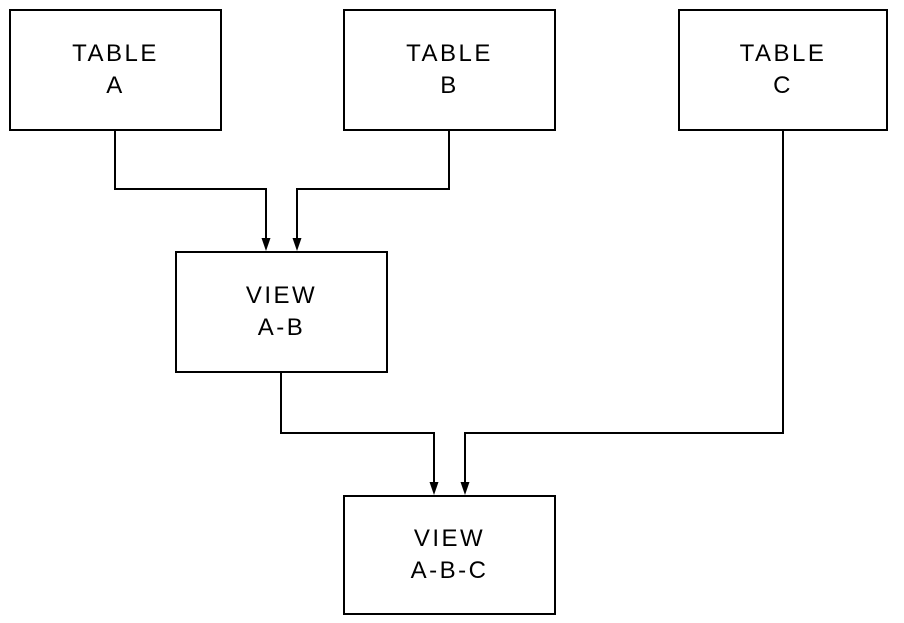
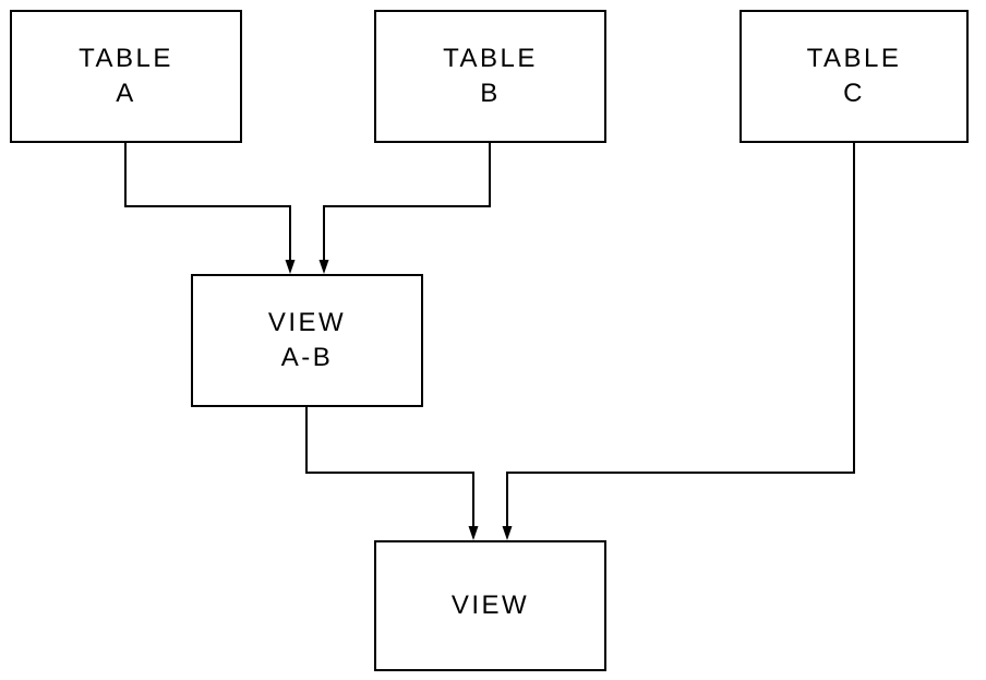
  TABLE
  A
  TABLE
  B
  TABLE
  C
  VIEW
  A-B
  VIEW
- A-B-C
